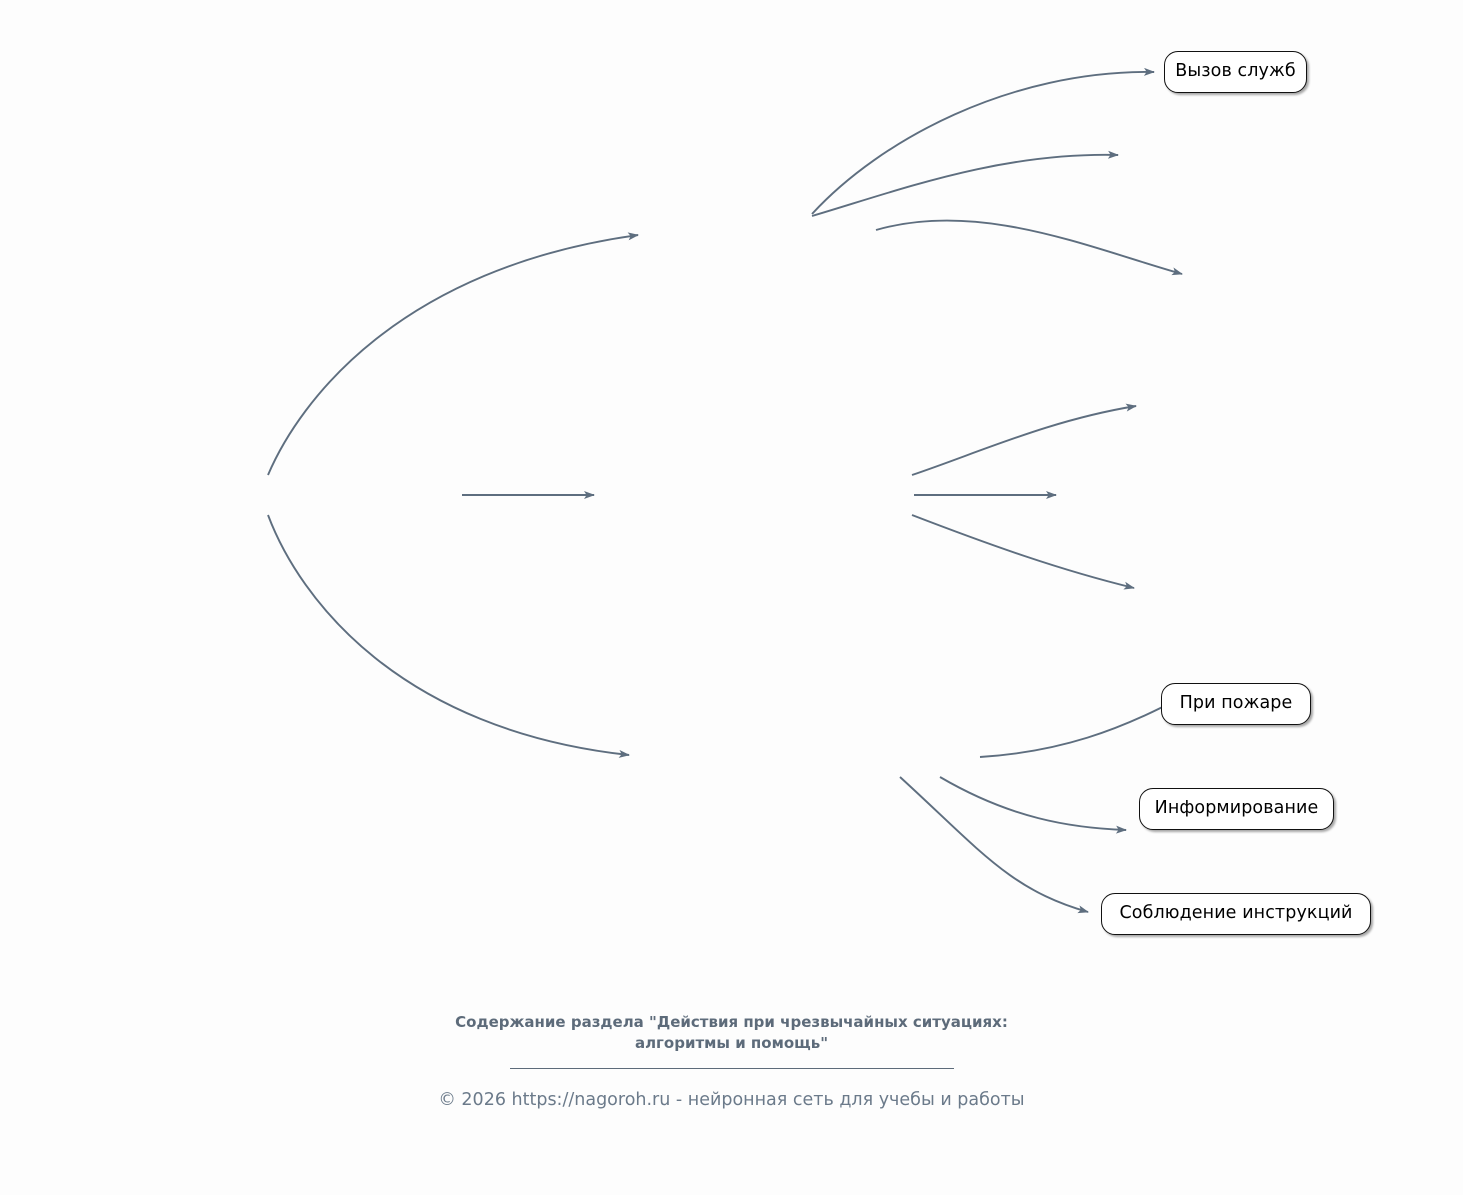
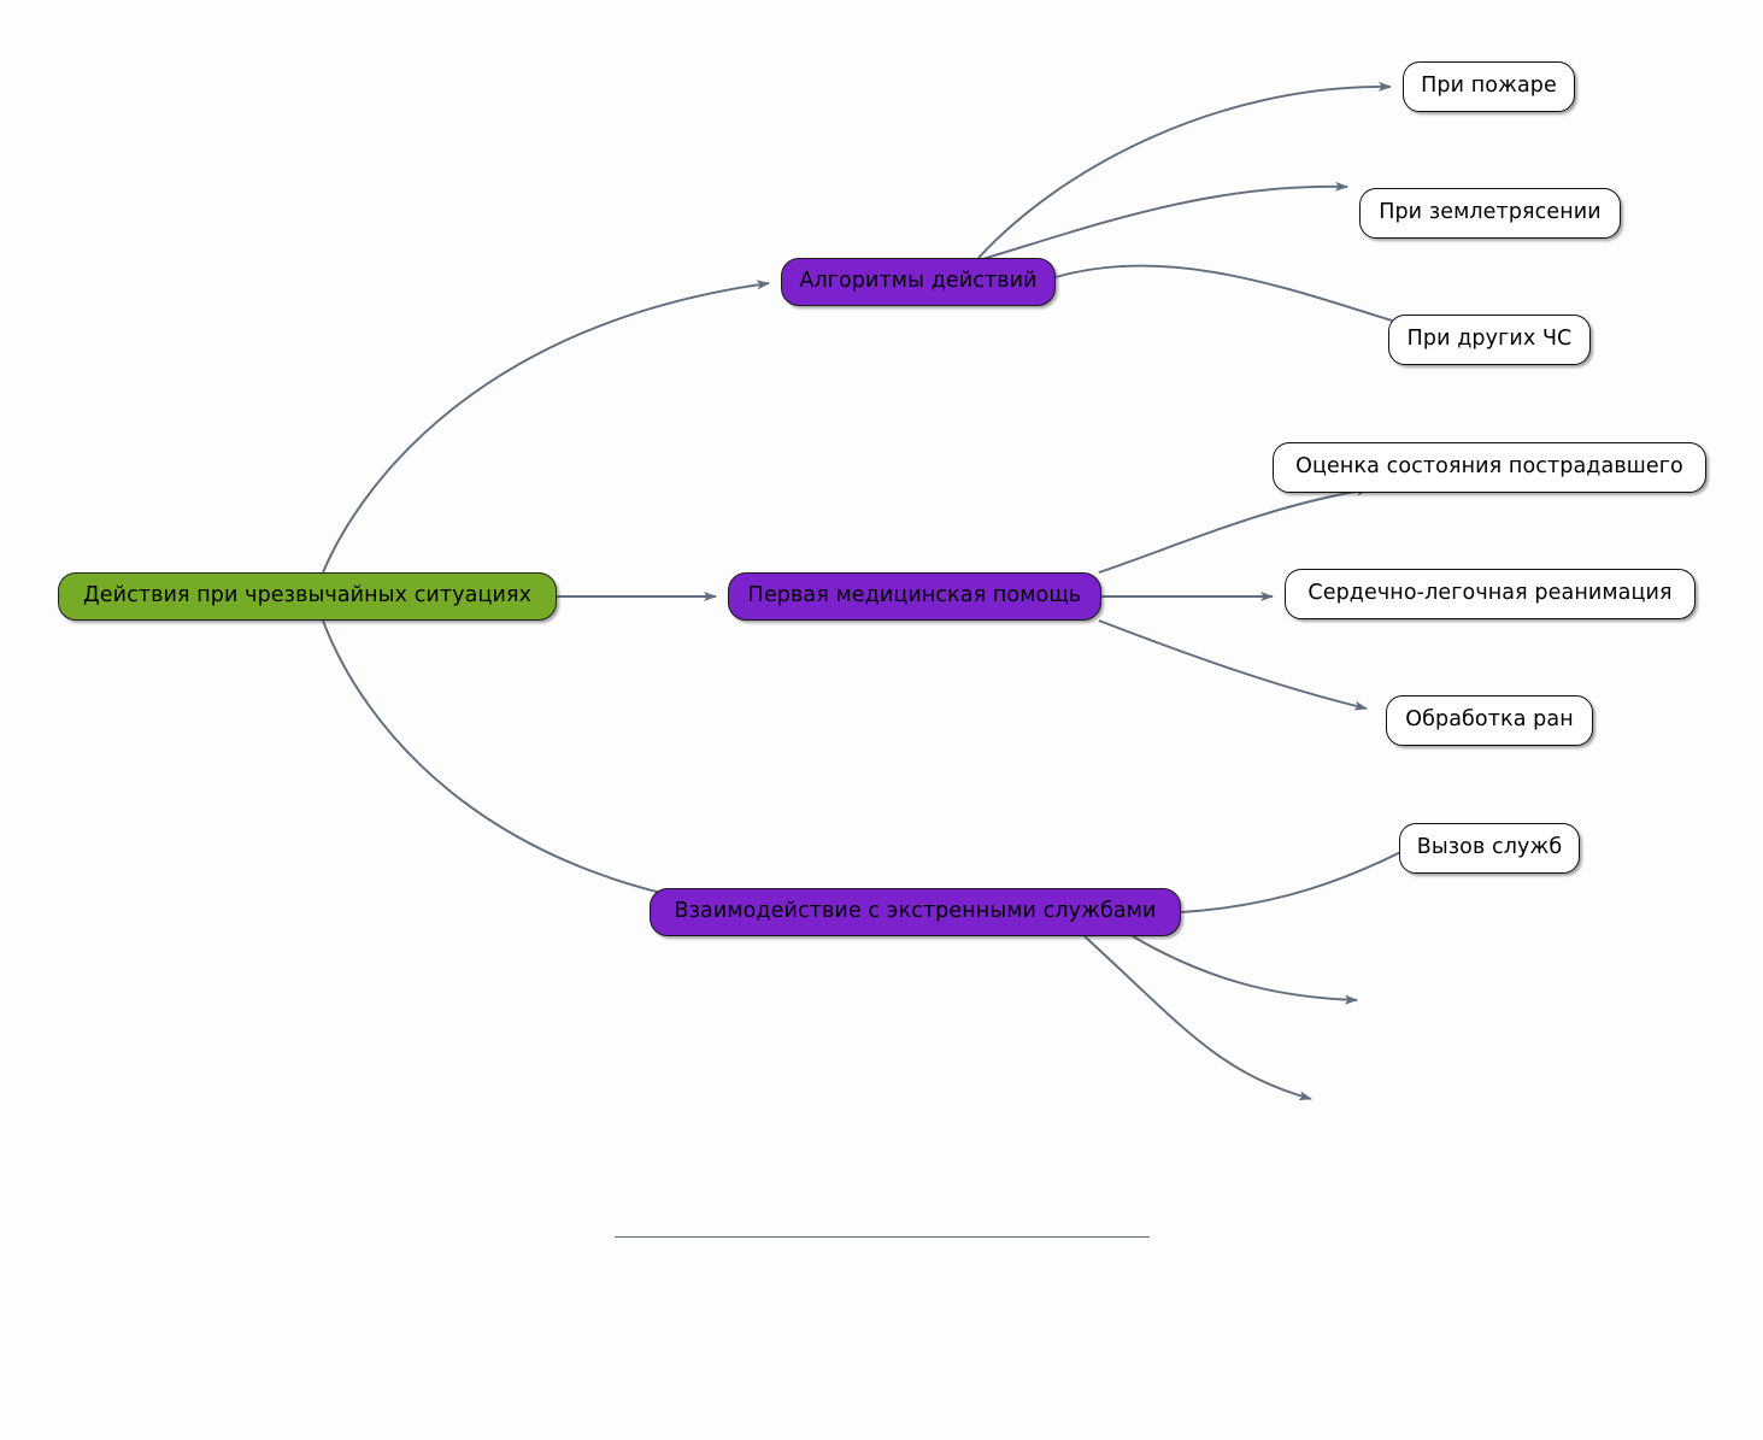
+ Действия при чрезвычайных ситуациях
+ Алгоритмы действий
+ Первая медицинская помощь
+ Взаимодействие с экстренными службами
- Вызов служб
+ При пожаре
+ При землетрясении
+ При других ЧС
+ Оценка состояния пострадавшего
+ Сердечно-легочная реанимация
+ Обработка ран
- При пожаре
+ Вызов служб
- Информирование
- Соблюдение инструкций
- Содержание раздела "Действия при чрезвычайных ситуациях: алгоритмы и помощь"
- © 2026 https://nagoroh.ru - нейронная сеть для учебы и работы
